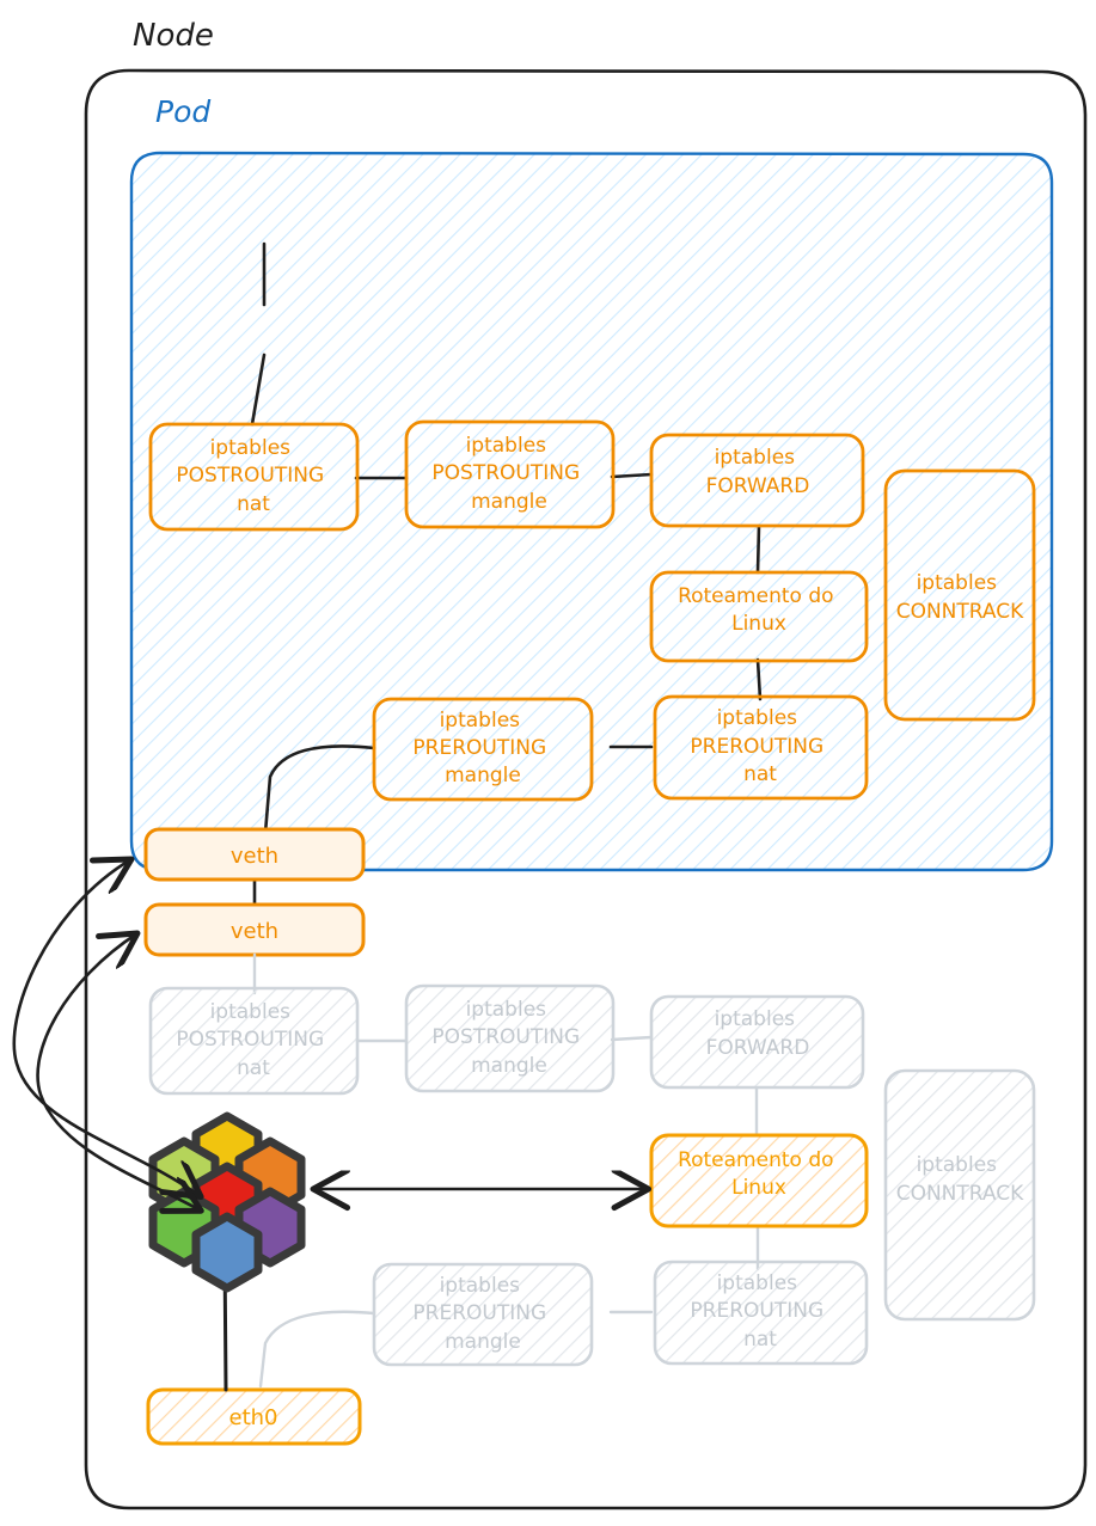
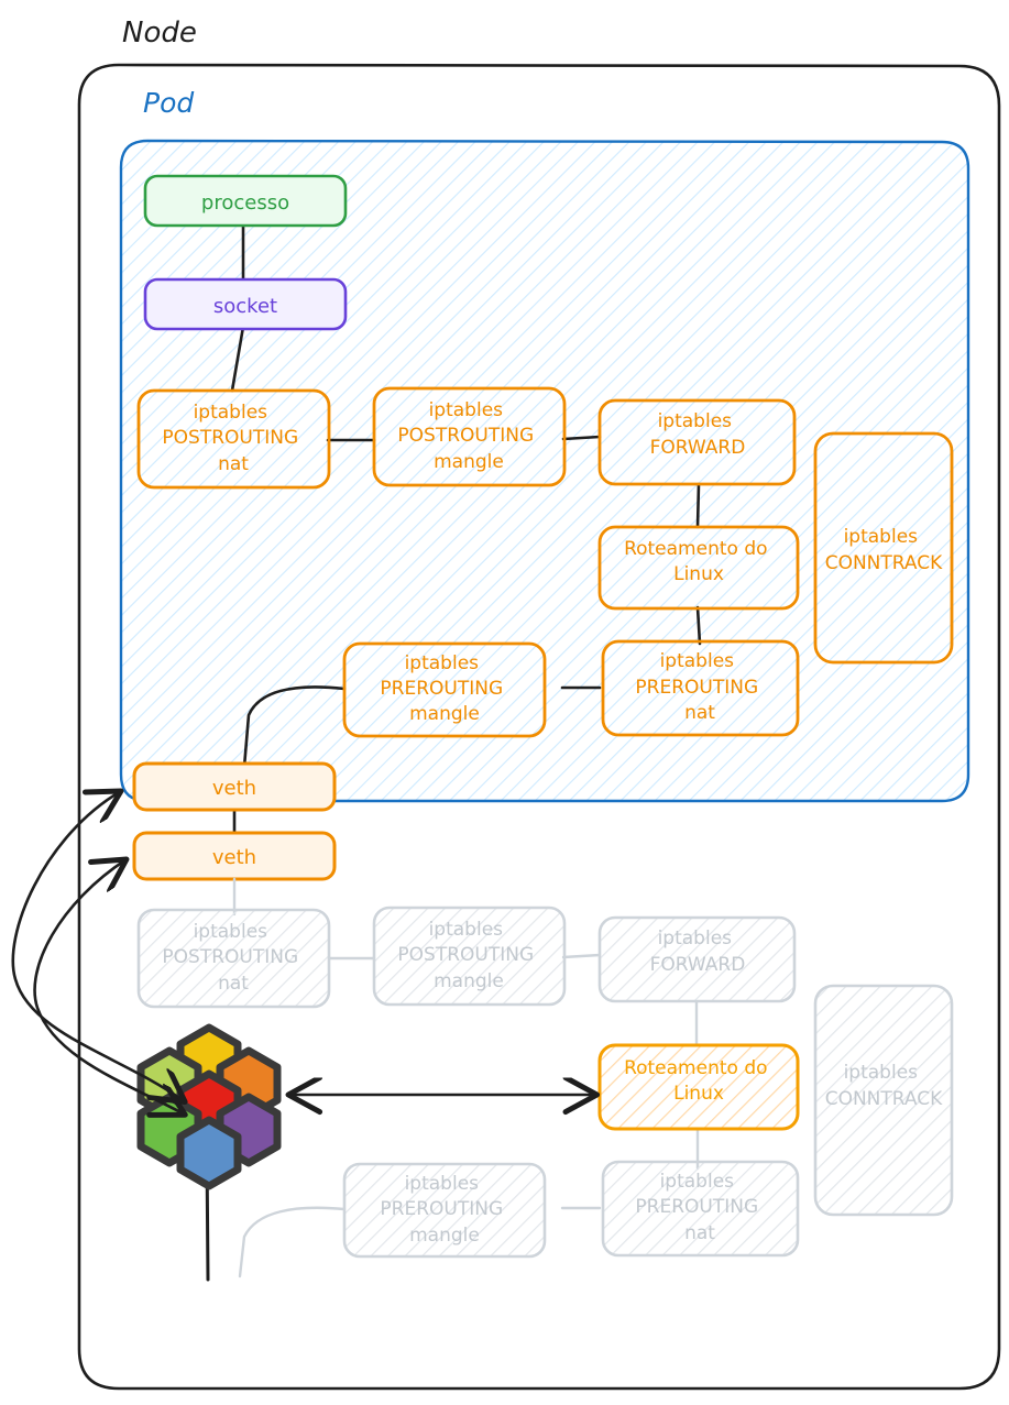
  Node
  Pod
+ processo
+ socket
  iptables POSTROUTING nat
  iptables POSTROUTING mangle
  iptables FORWARD
  iptables CONNTRACK
  Roteamento do Linux
  iptables PREROUTING nat
  iptables PREROUTING mangle
  veth
  veth
  iptables POSTROUTING nat
  iptables POSTROUTING mangle
  iptables FORWARD
  iptables CONNTRACK
  Roteamento do Linux
  iptables PREROUTING nat
  iptables PREROUTING mangle
- eth0
